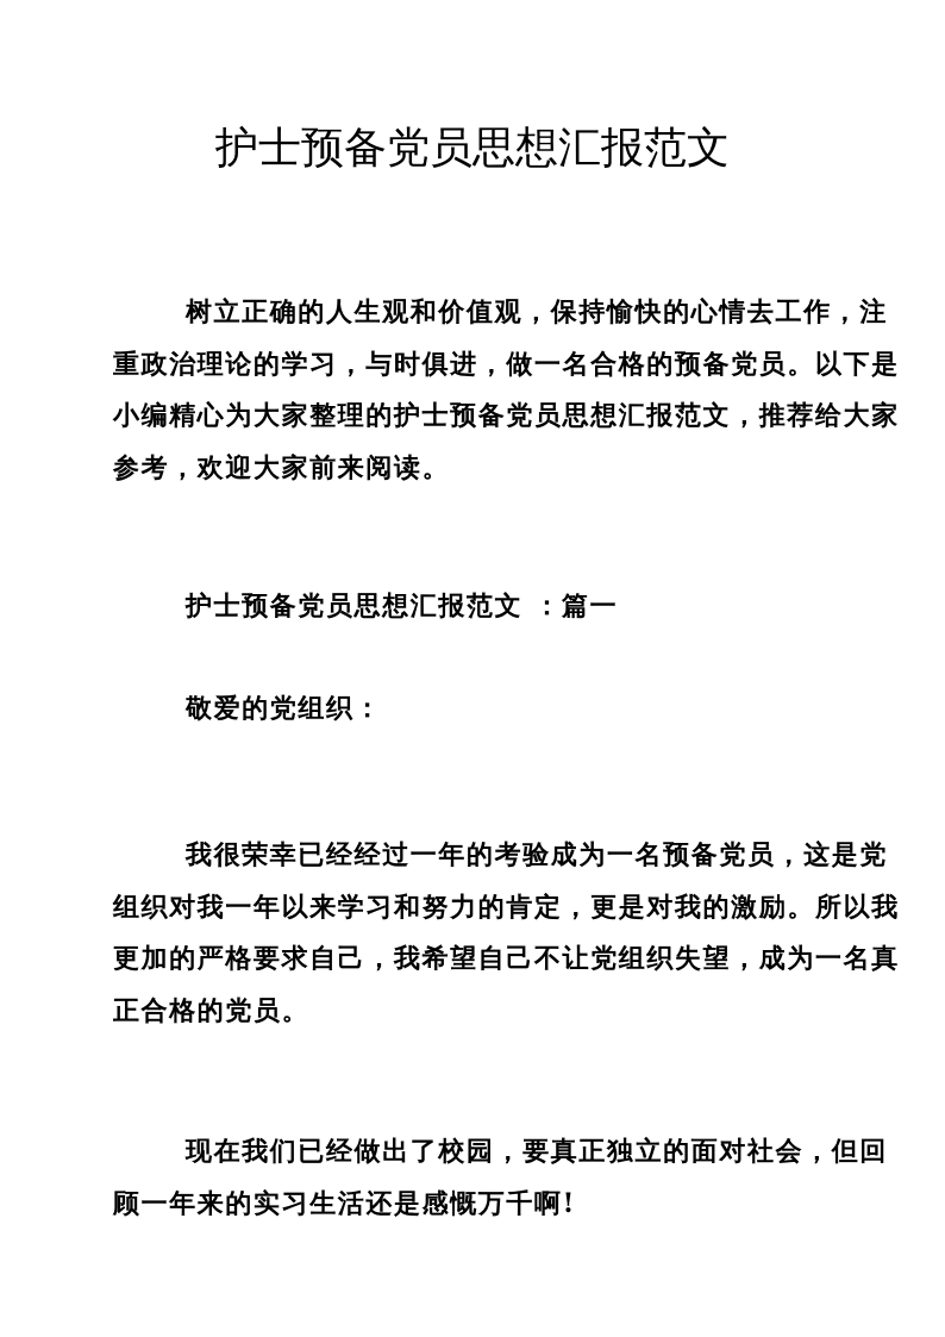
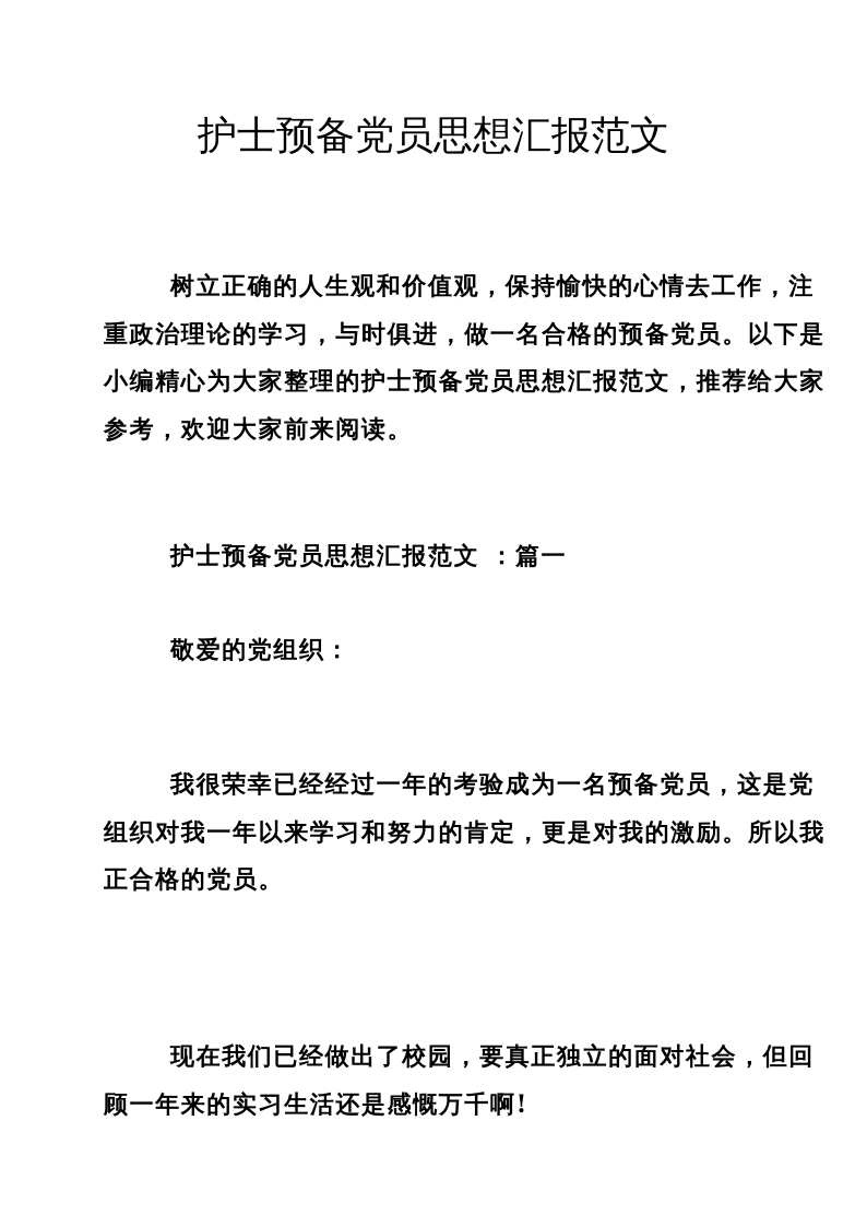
  护士预备党员思想汇报范文
  树立正确的人生观和价值观，保持愉快的心情去工作，注
  重政治理论的学习，与时俱进，做一名合格的预备党员。以下是
  小编精心为大家整理的护士预备党员思想汇报范文，推荐给大家
  参考，欢迎大家前来阅读。
  护士预备党员思想汇报范文 ：篇一
  敬爱的党组织：
  我很荣幸已经经过一年的考验成为一名预备党员，这是党
  组织对我一年以来学习和努力的肯定，更是对我的激励。所以我
- 更加的严格要求自己，我希望自己不让党组织失望，成为一名真
  正合格的党员。
  现在我们已经做出了校园，要真正独立的面对社会，但回
  顾一年来的实习生活还是感慨万千啊!
